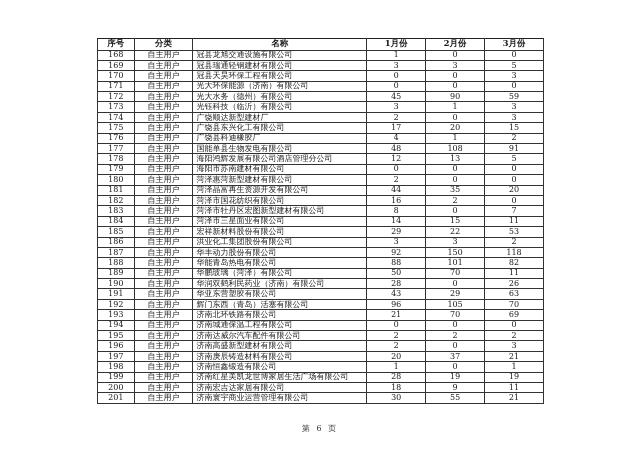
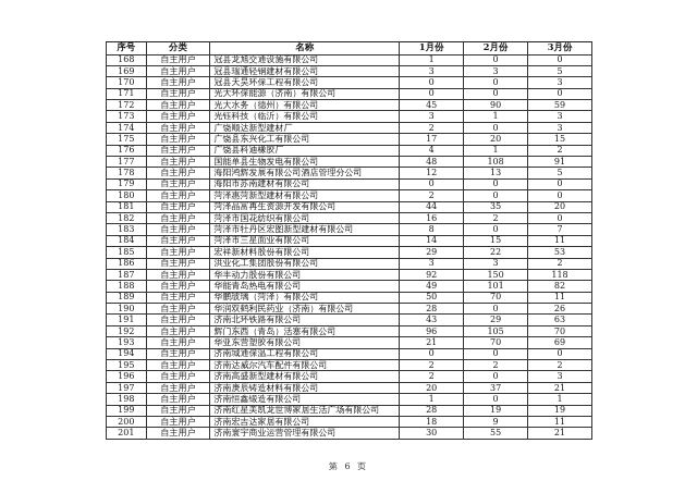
  序号	分类	名称	1月份	2月份	3月份
  168	自主用户	冠县龙旭交通设施有限公司	1	0	0
  169	自主用户	冠县瑞通轻钢建材有限公司	3	3	5
  170	自主用户	冠县天昊环保工程有限公司	0	0	3
  171	自主用户	光大环保能源（济南）有限公司	0	0	0
  172	自主用户	光大水务（德州）有限公司	45	90	59
  173	自主用户	光钰科技（临沂）有限公司	3	1	3
  174	自主用户	广饶顺达新型建材厂	2	0	3
  175	自主用户	广饶县东兴化工有限公司	17	20	15
  176	自主用户	广饶县科迪橡胶厂	4	1	2
  177	自主用户	国能单县生物发电有限公司	48	108	91
  178	自主用户	海阳鸿辉发展有限公司酒店管理分公司	12	13	5
  179	自主用户	海阳市苏南建材有限公司	0	0	0
  180	自主用户	菏泽惠菏新型建材有限公司	2	0	0
  181	自主用户	菏泽晶富再生资源开发有限公司	44	35	20
  182	自主用户	菏泽市国花纺织有限公司	16	2	0
  183	自主用户	菏泽市牡丹区宏图新型建材有限公司	8	0	7
  184	自主用户	菏泽市三星面业有限公司	14	15	11
  185	自主用户	宏祥新材料股份有限公司	29	22	53
  186	自主用户	洪业化工集团股份有限公司	3	3	2
  187	自主用户	华丰动力股份有限公司	92	150	118
- 188	自主用户	华能青岛热电有限公司	88	101	82
+ 188	自主用户	华能青岛热电有限公司	49	101	82
  189	自主用户	华鹏玻璃（菏泽）有限公司	50	70	11
  190	自主用户	华润双鹤利民药业（济南）有限公司	28	0	26
- 191	自主用户	华亚东营塑胶有限公司	43	29	63
+ 191	自主用户	济南北环铁路有限公司	43	29	63
  192	自主用户	辉门东西（青岛）活塞有限公司	96	105	70
- 193	自主用户	济南北环铁路有限公司	21	70	69
+ 193	自主用户	华亚东营塑胶有限公司	21	70	69
  194	自主用户	济南城通保温工程有限公司	0	0	0
  195	自主用户	济南达威尔汽车配件有限公司	2	2	2
  196	自主用户	济南高盛新型建材有限公司	2	0	3
  197	自主用户	济南庚辰铸造材料有限公司	20	37	21
  198	自主用户	济南恒鑫锻造有限公司	1	0	1
  199	自主用户	济南红星美凯龙世博家居生活广场有限公司	28	19	19
  200	自主用户	济南宏吉达家居有限公司	18	9	11
  201	自主用户	济南寰宇商业运营管理有限公司	30	55	21
  第 6 页
